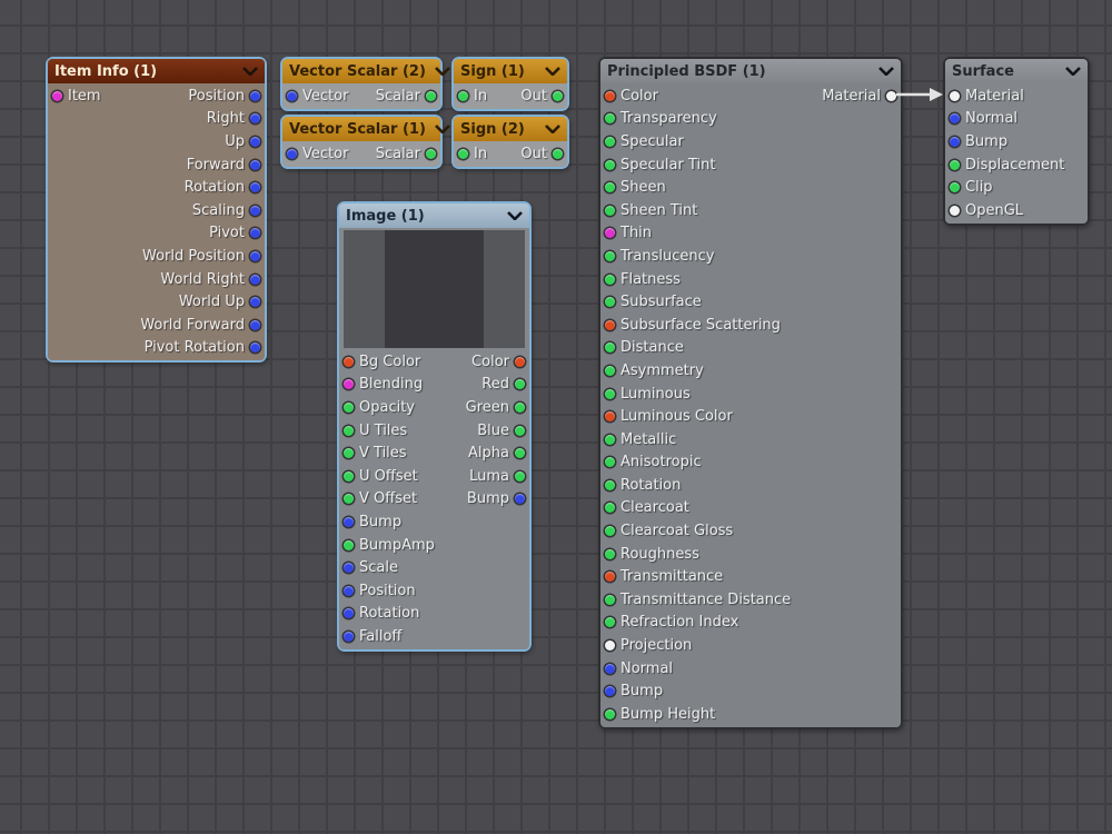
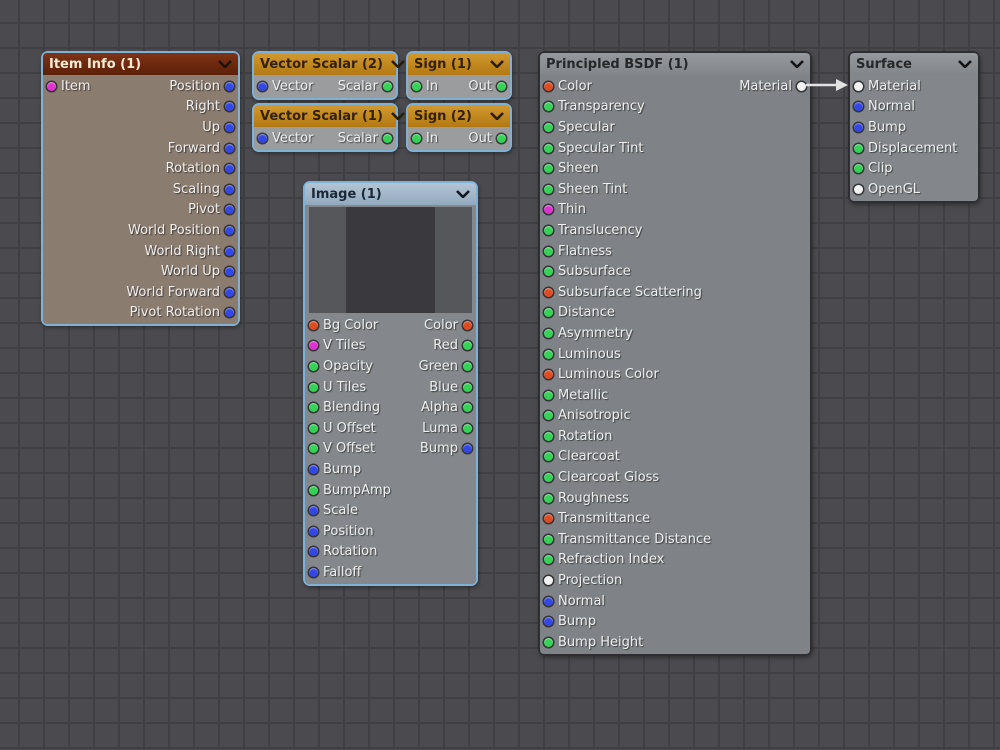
  Item Info (1)
  Item
  Position
  Right
  Up
  Forward
  Rotation
  Scaling
  Pivot
  World Position
  World Right
  World Up
  World Forward
  Pivot Rotation
  Vector Scalar (2)
  Vector
  Scalar
  Sign (1)
  In
  Out
  Vector Scalar (1)
  Vector
  Scalar
  Sign (2)
  In
  Out
  Image (1)
  Bg Color
  Color
- Blending
+ V Tiles
  Red
  Opacity
  Green
  U Tiles
  Blue
- V Tiles
+ Blending
  Alpha
  U Offset
  Luma
  V Offset
  Bump
  Bump
  BumpAmp
  Scale
  Position
  Rotation
  Falloff
  Principled BSDF (1)
  Color
  Material
  Transparency
  Specular
  Specular Tint
  Sheen
  Sheen Tint
  Thin
  Translucency
  Flatness
  Subsurface
  Subsurface Scattering
  Distance
  Asymmetry
  Luminous
  Luminous Color
  Metallic
  Anisotropic
  Rotation
  Clearcoat
  Clearcoat Gloss
  Roughness
  Transmittance
  Transmittance Distance
  Refraction Index
  Projection
  Normal
  Bump
  Bump Height
  Surface
  Material
  Normal
  Bump
  Displacement
  Clip
  OpenGL
